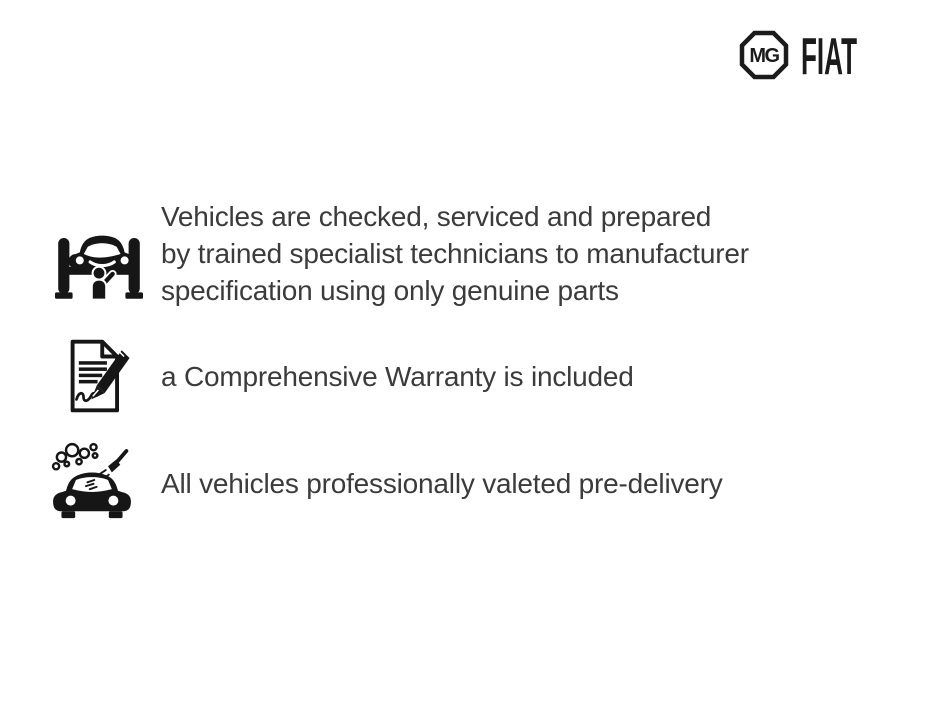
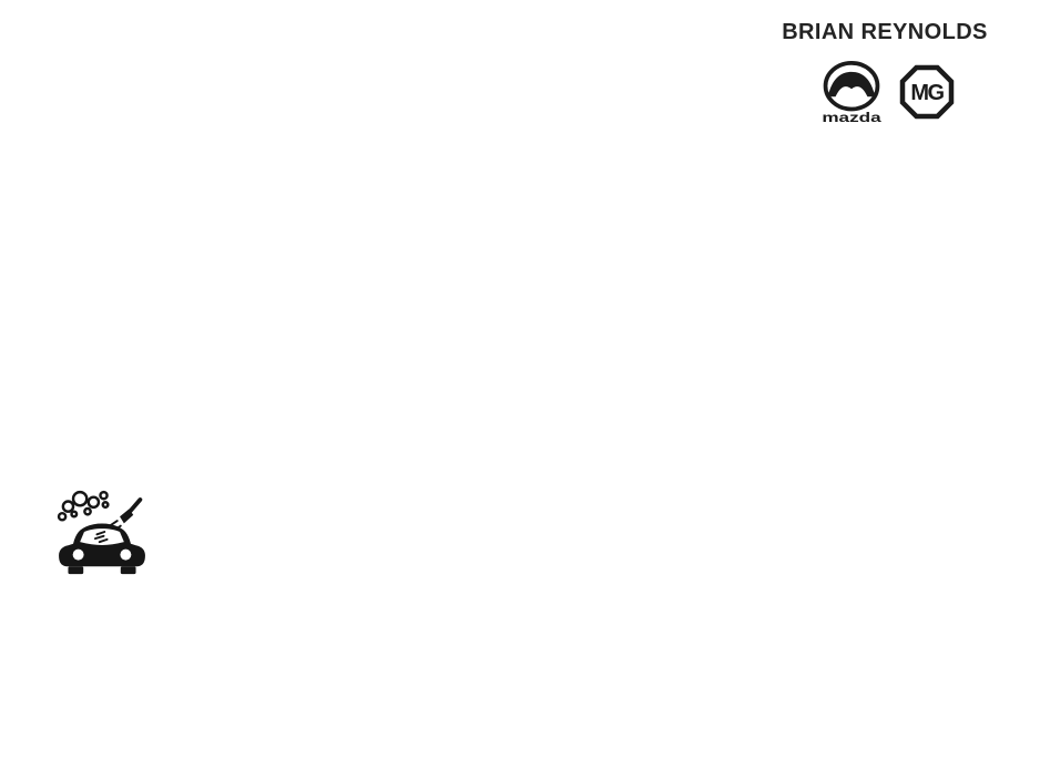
+ BRIAN REYNOLDS
+ mazda
  MG
- FIAT
- Vehicles are checked, serviced and prepared
- by trained specialist technicians to manufacturer
- specification using only genuine parts
- a Comprehensive Warranty is included
- All vehicles professionally valeted pre-delivery
